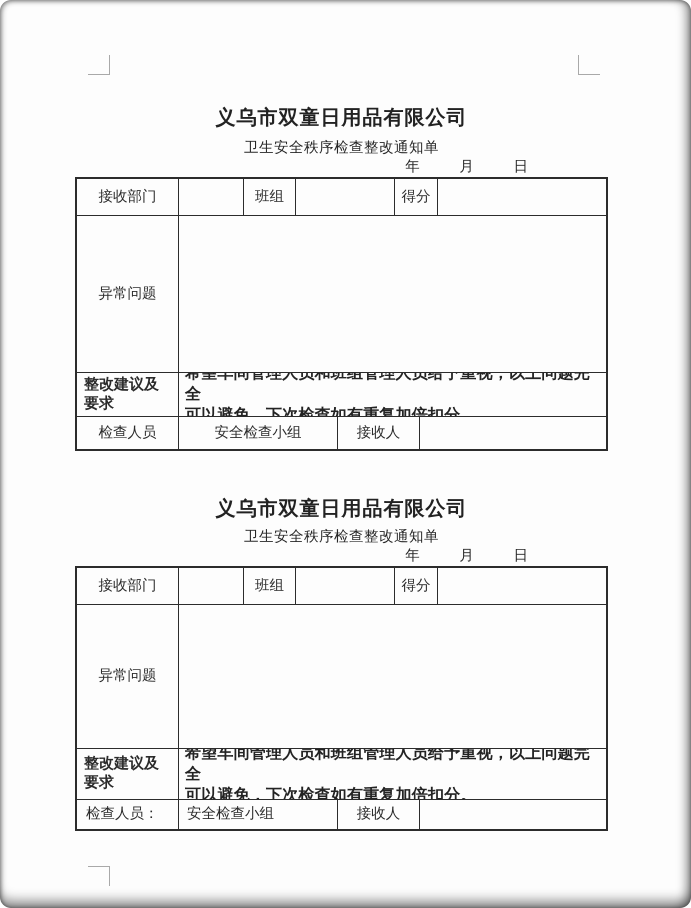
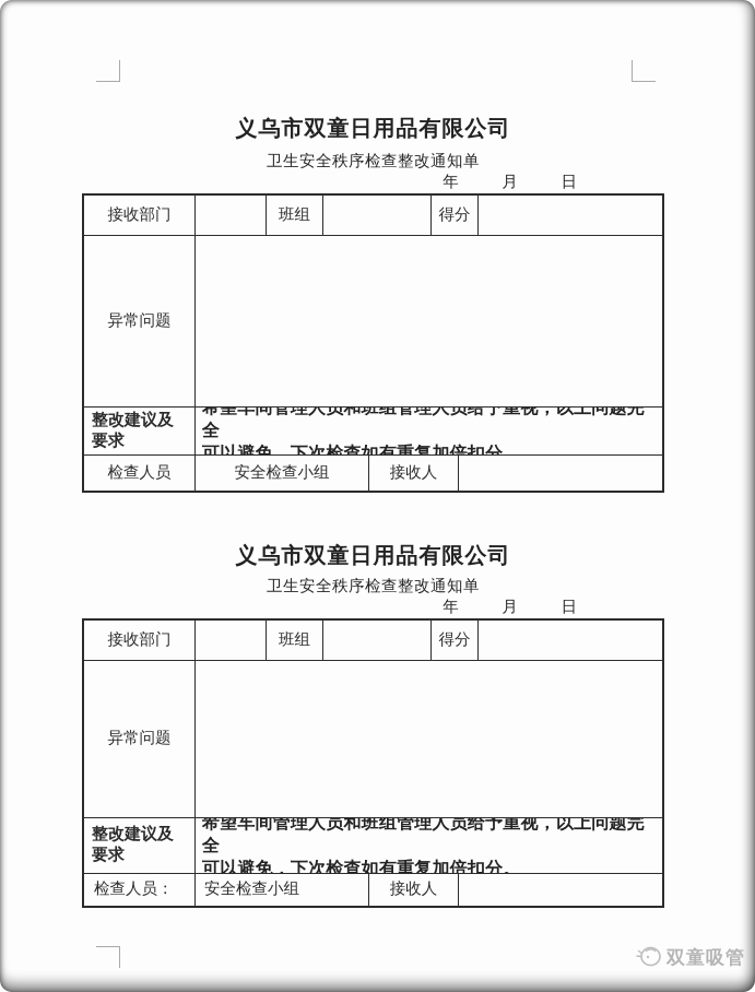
  义乌市双童日用品有限公司
  卫生安全秩序检查整改通知单
  年 月 日
  接收部门
  班组
  得分
  异常问题
  整改建议及
  要求
  希望车间管理人员和班组管理人员给予重视，以上问题完全
  可以避免，下次检查如有重复加倍扣分。
  检查人员
  安全检查小组
  接收人
  义乌市双童日用品有限公司
  卫生安全秩序检查整改通知单
  年 月 日
  接收部门
  班组
  得分
  异常问题
  整改建议及
  要求
  希望车间管理人员和班组管理人员给予重视，以上问题完全
  可以避免，下次检查如有重复加倍扣分。
  检查人员：
  安全检查小组
  接收人
+ 双童吸管
